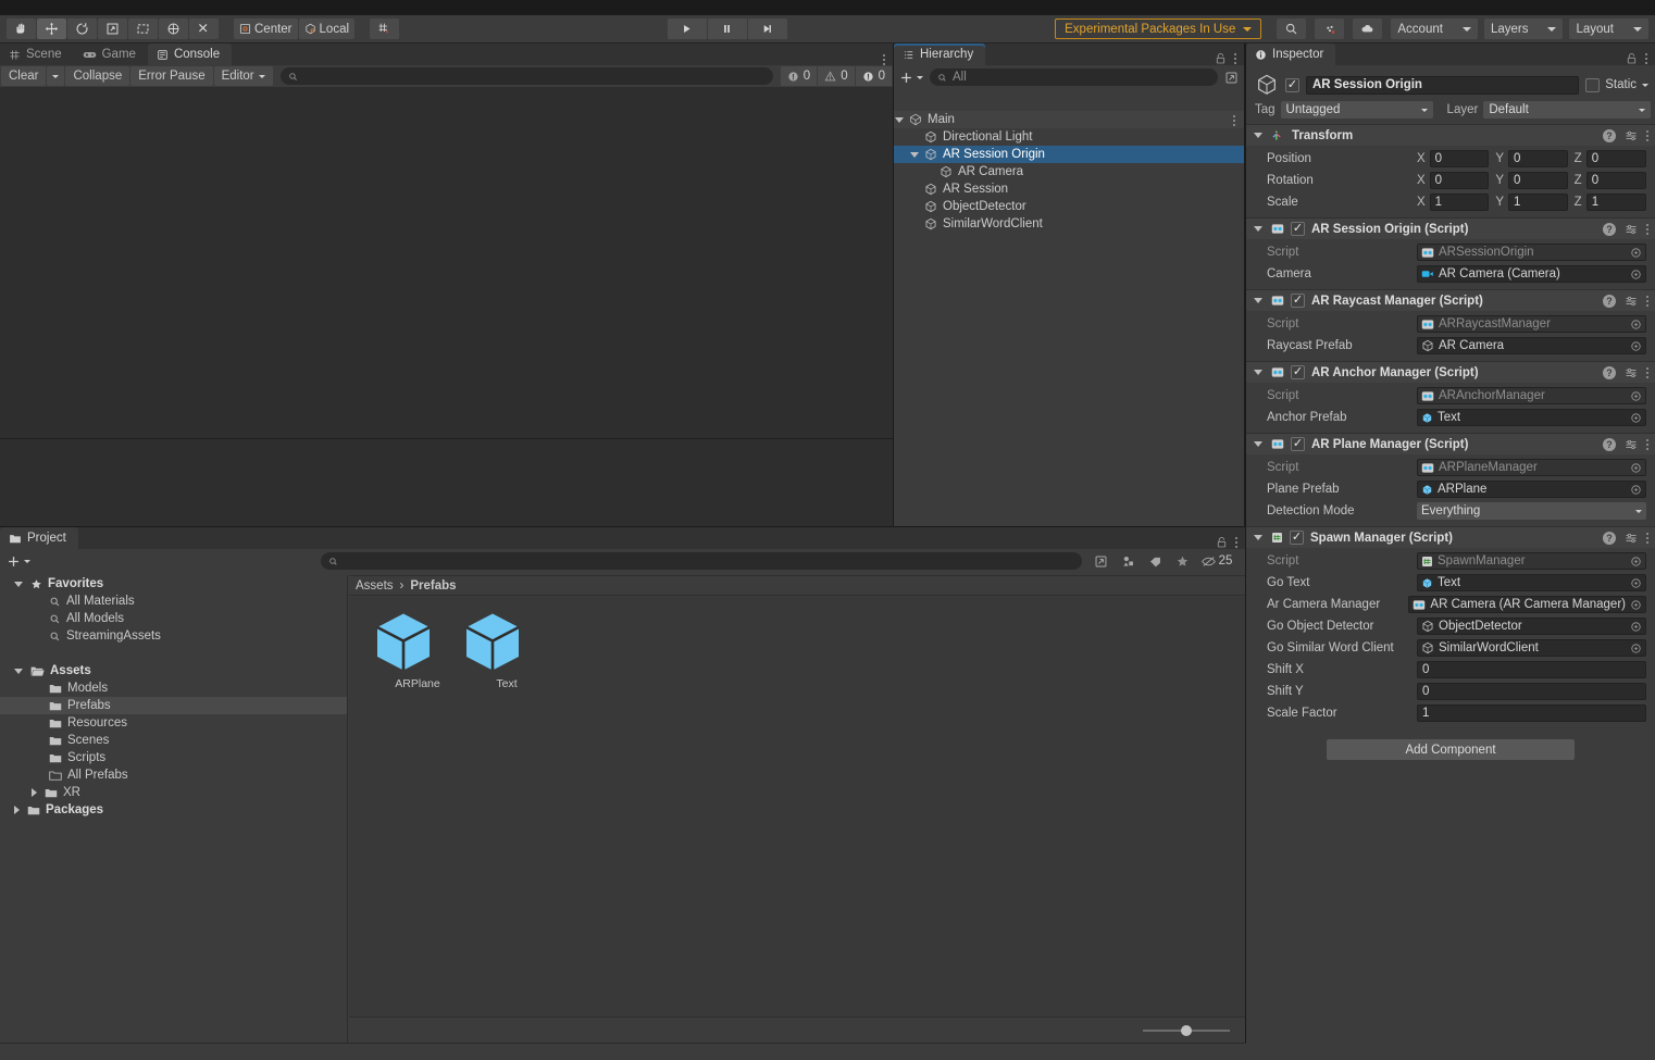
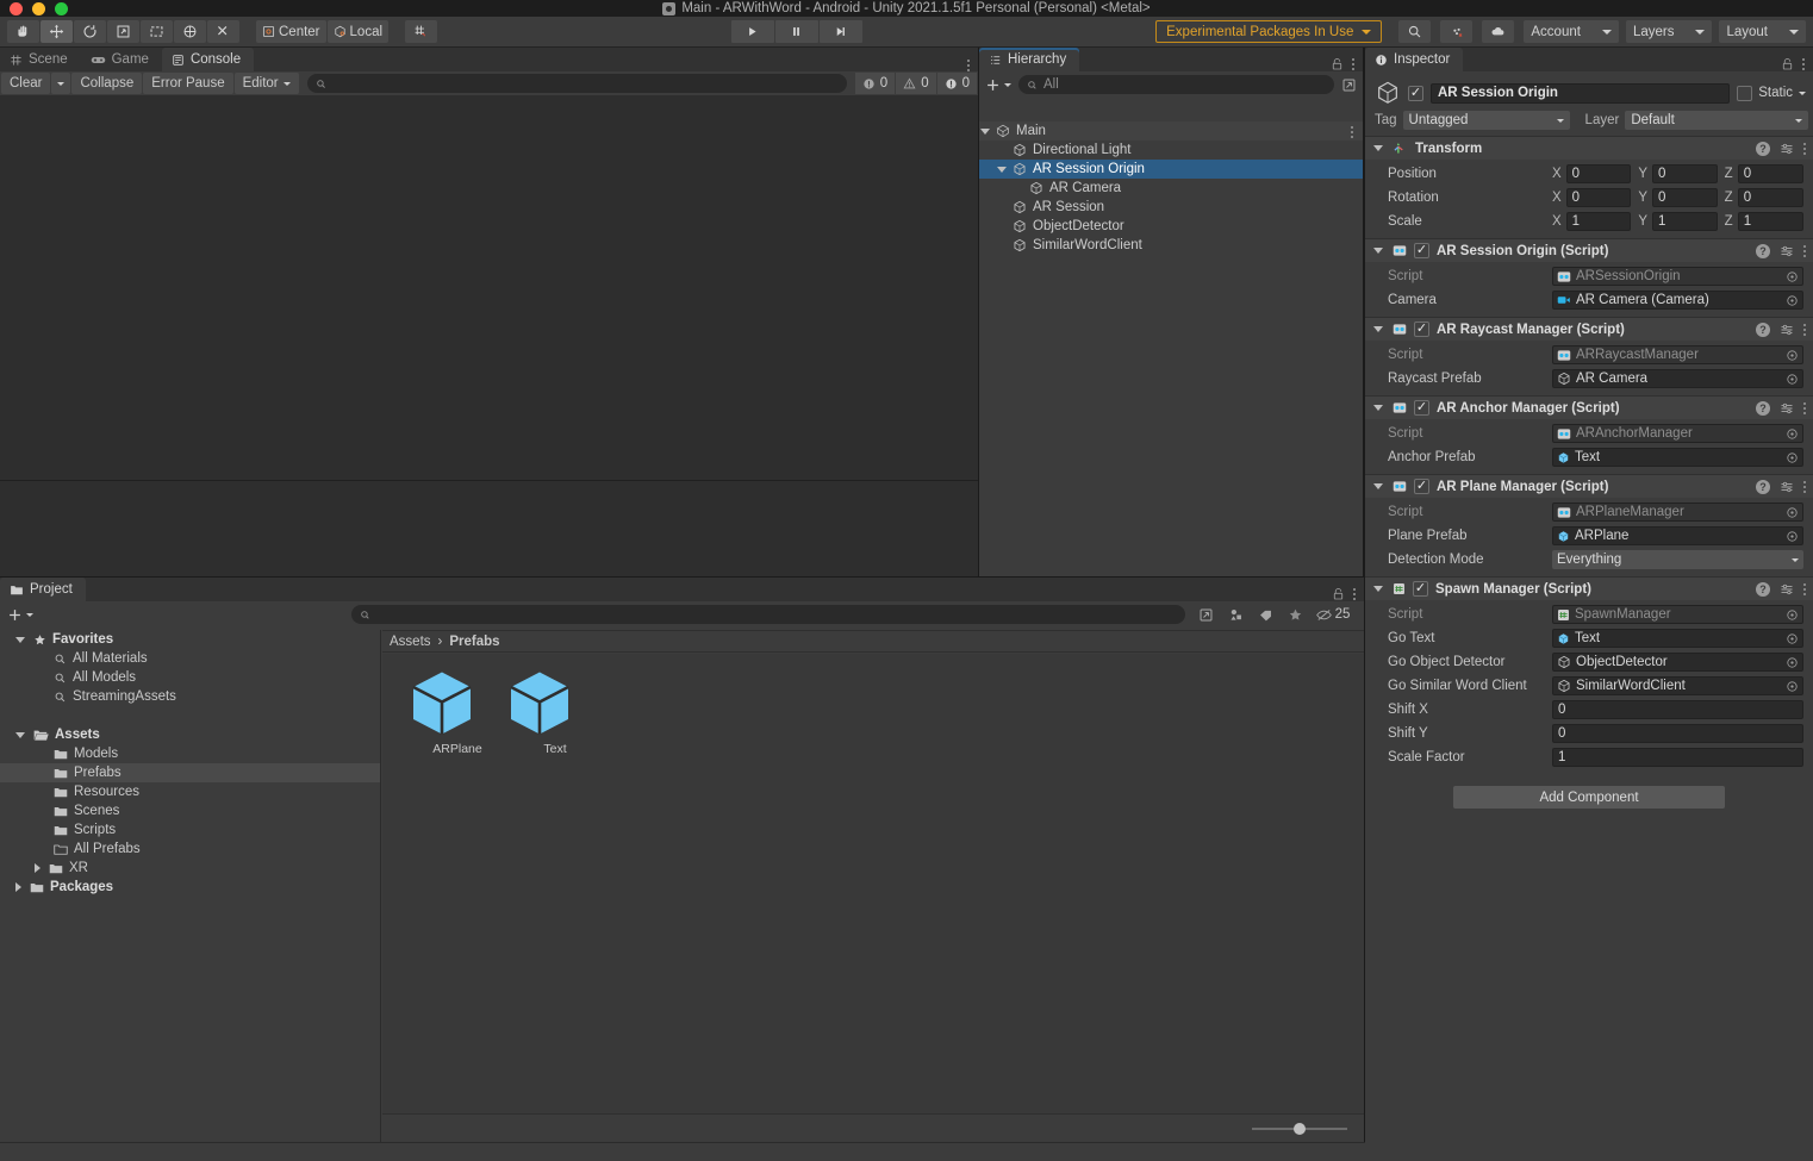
+ Main - ARWithWord - Android - Unity 2021.1.5f1 Personal (Personal) <Metal>
  Center
  Local
  Experimental Packages In Use
  Account
  Layers
  Layout
  Scene
  Game
  Console
  Clear
  Collapse
  Error Pause
  Editor
  0
  0
  0
  Hierarchy
  All
  Main
  Directional Light
  AR Session Origin
  AR Camera
  AR Session
  ObjectDetector
  SimilarWordClient
  Inspector
  AR Session Origin
  Static
  Tag
  Untagged
  Layer
  Default
  Transform
  ?
  Position
  X
  0
  Y
  0
  Z
  0
  Rotation
  X
  0
  Y
  0
  Z
  0
  Scale
  X
  1
  Y
  1
  Z
  1
  AR Session Origin (Script)
  ?
  Script
  ARSessionOrigin
  Camera
  AR Camera (Camera)
  AR Raycast Manager (Script)
  ?
  Script
  ARRaycastManager
  Raycast Prefab
  AR Camera
  AR Anchor Manager (Script)
  ?
  Script
  ARAnchorManager
  Anchor Prefab
  Text
  AR Plane Manager (Script)
  ?
  Script
  ARPlaneManager
  Plane Prefab
  ARPlane
  Detection Mode
  Everything
  Spawn Manager (Script)
  ?
  Script
  SpawnManager
  Go Text
  Text
- Ar Camera Manager
- AR Camera (AR Camera Manager)
  Go Object Detector
  ObjectDetector
  Go Similar Word Client
  SimilarWordClient
  Shift X
  0
  Shift Y
  0
  Scale Factor
  1
  Add Component
  Project
  25
  Favorites
  All Materials
  All Models
  StreamingAssets
  Assets
  Models
  Prefabs
  Resources
  Scenes
  Scripts
  All Prefabs
  XR
  Packages
  Assets
  ›
  Prefabs
  ARPlane
  Text
